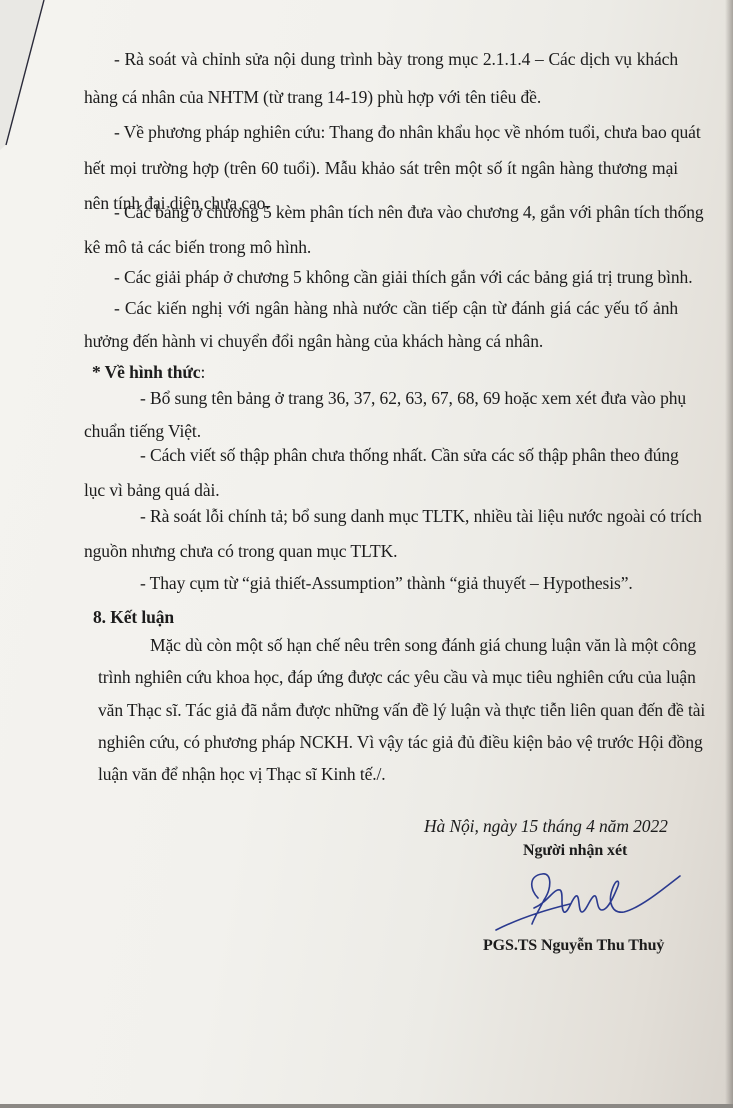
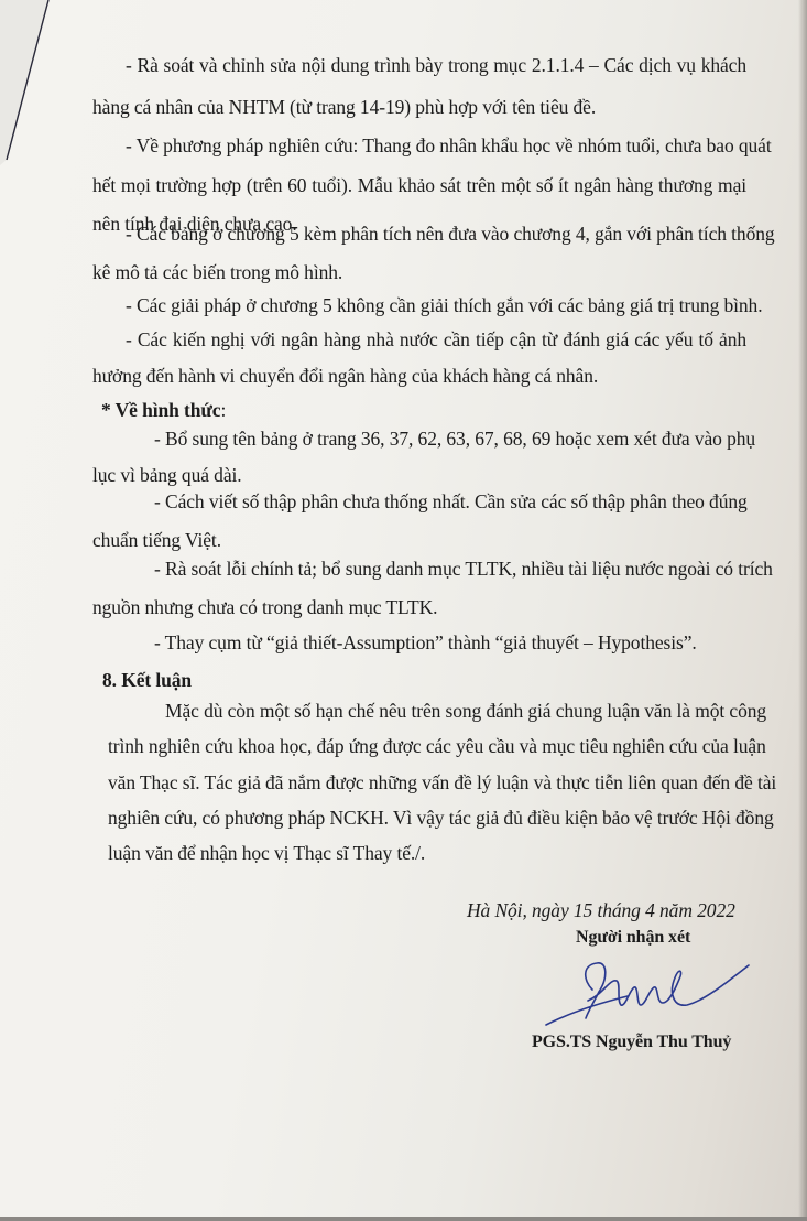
  - Rà soát và chỉnh sửa nội dung trình bày trong mục 2.1.1.4 – Các dịch vụ khách
  hàng cá nhân của NHTM (từ trang 14-19) phù hợp với tên tiêu đề.
  - Về phương pháp nghiên cứu: Thang đo nhân khẩu học về nhóm tuổi, chưa bao quát
  hết mọi trường hợp (trên 60 tuổi). Mẫu khảo sát trên một số ít ngân hàng thương mại
  nên tính đại diện chưa cao.
  - Các bảng ở chương 5 kèm phân tích nên đưa vào chương 4, gắn với phân tích thống
  kê mô tả các biến trong mô hình.
  - Các giải pháp ở chương 5 không cần giải thích gắn với các bảng giá trị trung bình.
  - Các kiến nghị với ngân hàng nhà nước cần tiếp cận từ đánh giá các yếu tố ảnh
  hưởng đến hành vi chuyển đổi ngân hàng của khách hàng cá nhân.
  * Về hình thức:
  - Bổ sung tên bảng ở trang 36, 37, 62, 63, 67, 68, 69 hoặc xem xét đưa vào phụ
- chuẩn tiếng Việt.
+ lục vì bảng quá dài.
  - Cách viết số thập phân chưa thống nhất. Cần sửa các số thập phân theo đúng
- lục vì bảng quá dài.
+ chuẩn tiếng Việt.
  - Rà soát lỗi chính tả; bổ sung danh mục TLTK, nhiều tài liệu nước ngoài có trích
- nguồn nhưng chưa có trong quan mục TLTK.
+ nguồn nhưng chưa có trong danh mục TLTK.
  - Thay cụm từ “giả thiết-Assumption” thành “giả thuyết – Hypothesis”.
  8. Kết luận
  Mặc dù còn một số hạn chế nêu trên song đánh giá chung luận văn là một công
  trình nghiên cứu khoa học, đáp ứng được các yêu cầu và mục tiêu nghiên cứu của luận
  văn Thạc sĩ. Tác giả đã nắm được những vấn đề lý luận và thực tiễn liên quan đến đề tài
  nghiên cứu, có phương pháp NCKH. Vì vậy tác giả đủ điều kiện bảo vệ trước Hội đồng
- luận văn để nhận học vị Thạc sĩ Kinh tế./.
+ luận văn để nhận học vị Thạc sĩ Thay tế./.
  Hà Nội, ngày 15 tháng 4 năm 2022
  Người nhận xét
  PGS.TS Nguyễn Thu Thuỷ
